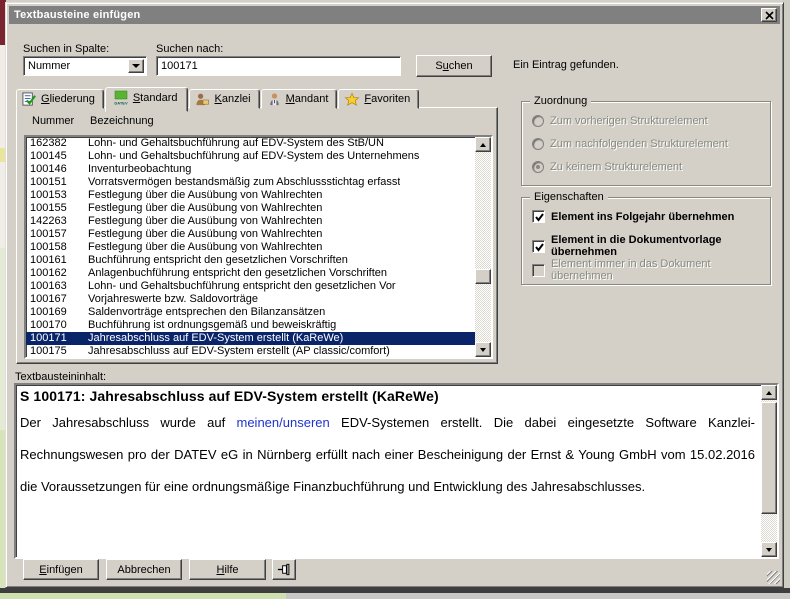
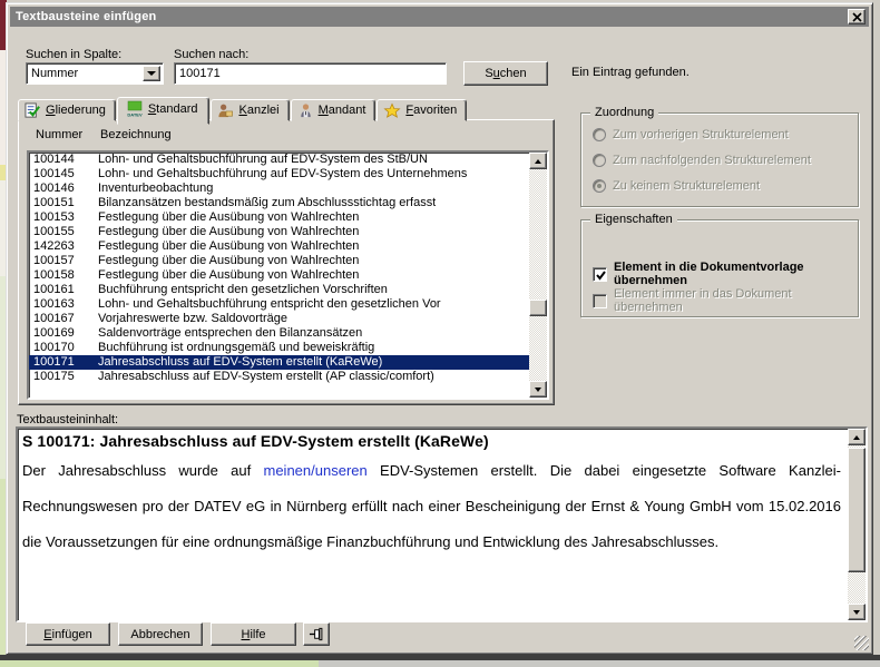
  Textbausteine einfügen
  Suchen in Spalte:
  Suchen nach:
  Nummer
  100171
  S
  u
  chen
  Ein Eintrag gefunden.
  Gliederung
  Standard
  Kanzlei
  Mandant
  Favoriten
  Nummer
  Bezeichnung
- 162382
+ 100144
  Lohn- und Gehaltsbuchführung auf EDV-System des StB/UN
  100145
  Lohn- und Gehaltsbuchführung auf EDV-System des Unternehmens
  100146
  Inventurbeobachtung
  100151
- Vorratsvermögen bestandsmäßig zum Abschlussstichtag erfasst
+ Bilanzansätzen bestandsmäßig zum Abschlussstichtag erfasst
  100153
  Festlegung über die Ausübung von Wahlrechten
  100155
  Festlegung über die Ausübung von Wahlrechten
  142263
  Festlegung über die Ausübung von Wahlrechten
  100157
  Festlegung über die Ausübung von Wahlrechten
  100158
  Festlegung über die Ausübung von Wahlrechten
  100161
  Buchführung entspricht den gesetzlichen Vorschriften
- 100162
- Anlagenbuchführung entspricht den gesetzlichen Vorschriften
  100163
  Lohn- und Gehaltsbuchführung entspricht den gesetzlichen Vor
  100167
  Vorjahreswerte bzw. Saldovorträge
  100169
  Saldenvorträge entsprechen den Bilanzansätzen
  100170
  Buchführung ist ordnungsgemäß und beweiskräftig
  100171
  Jahresabschluss auf EDV-System erstellt (KaReWe)
  100175
  Jahresabschluss auf EDV-System erstellt (AP classic/comfort)
  Zuordnung
  Zum vorherigen Strukturelement
  Zum nachfolgenden Strukturelement
  Zu keinem Strukturelement
  Eigenschaften
- Element ins Folgejahr übernehmen
  Element in die Dokumentvorlage übernehmen
  Element immer in das Dokument übernehmen
  Textbausteininhalt:
  S 100171: Jahresabschluss auf EDV-System erstellt (KaReWe)
  Der Jahresabschluss wurde auf meinen/unseren EDV-Systemen erstellt. Die dabei eingesetzte Software Kanzlei-Rechnungswesen pro der DATEV eG in Nürnberg erfüllt nach einer Bescheinigung der Ernst & Young GmbH vom 15.02.2016 die Voraussetzungen für eine ordnungsmäßige Finanzbuchführung und Entwicklung des Jahresabschlusses.
  E
  infügen
  Abbrechen
  H
  ilfe
